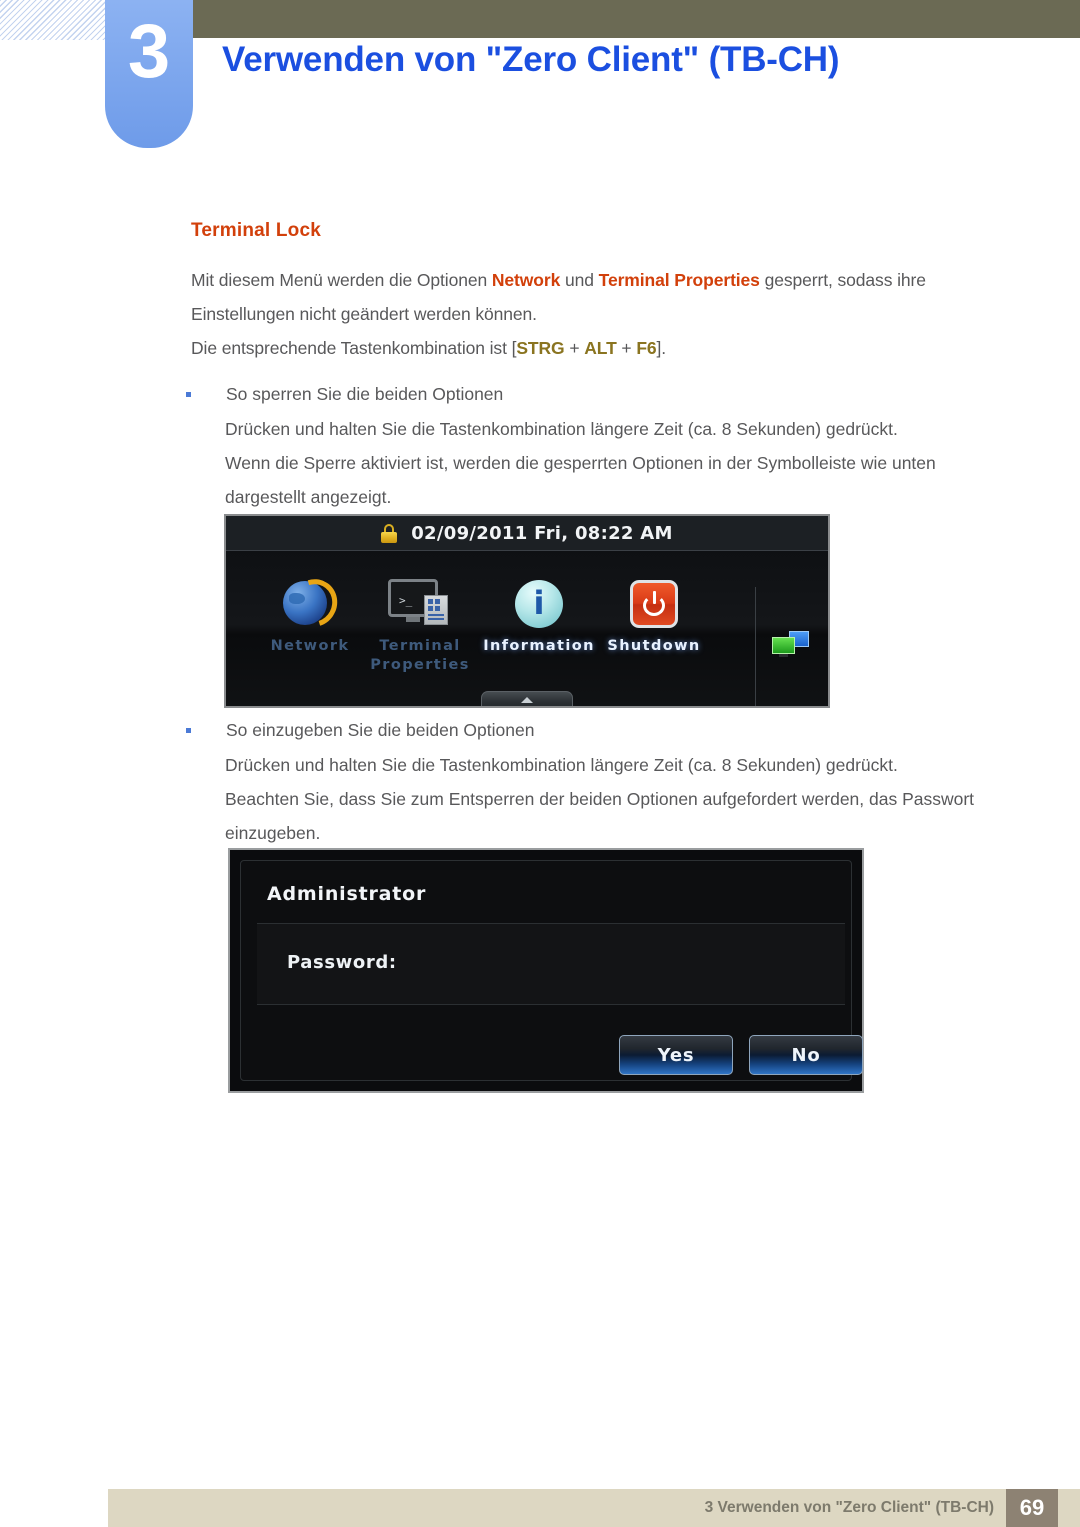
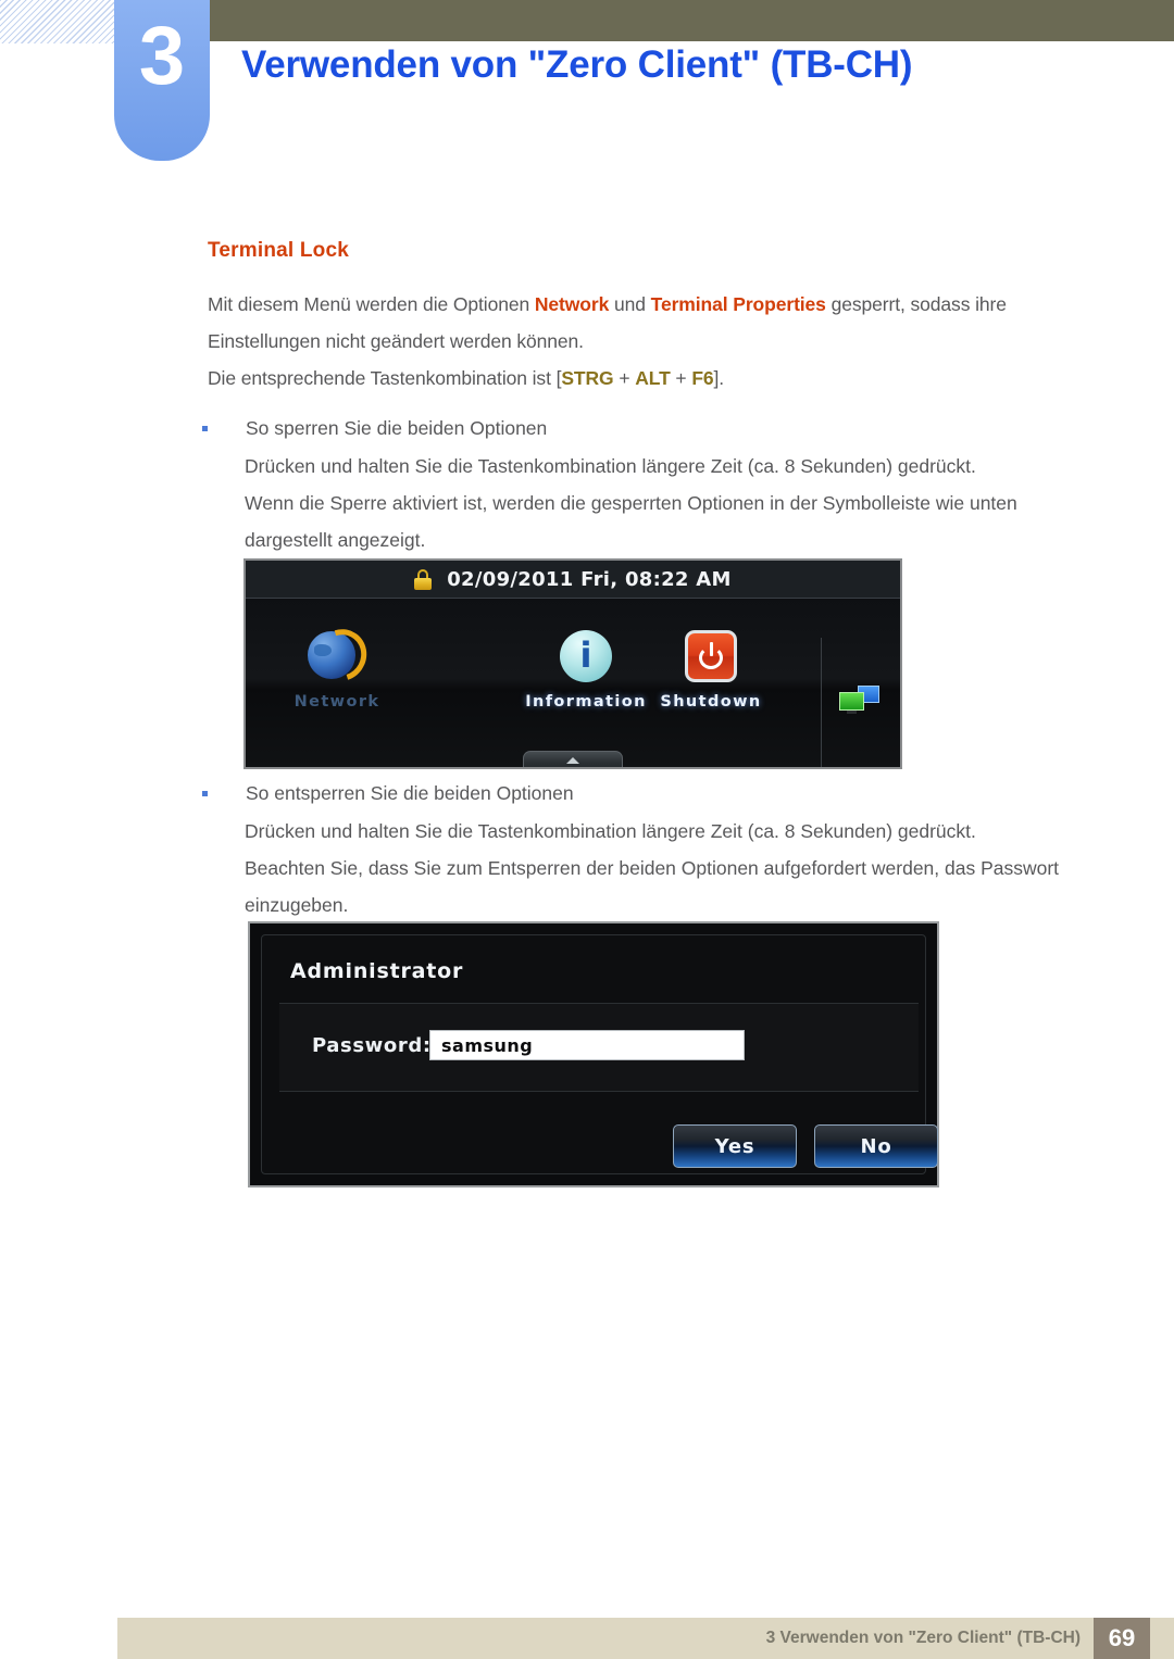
  3
  Verwenden von "Zero Client" (TB-CH)
  Terminal Lock
  Mit diesem Menü werden die Optionen Network und Terminal Properties gesperrt, sodass ihre Einstellungen nicht geändert werden können.
  Die entsprechende Tastenkombination ist [STRG + ALT + F6].
  So sperren Sie die beiden Optionen
  Drücken und halten Sie die Tastenkombination längere Zeit (ca. 8 Sekunden) gedrückt.
  Wenn die Sperre aktiviert ist, werden die gesperrten Optionen in der Symbolleiste wie unten dargestellt angezeigt.
  02/09/2011 Fri, 08:22 AM
  Network
- >_
- Terminal
- Properties
  i
  Information
  Shutdown
- So einzugeben Sie die beiden Optionen
+ So entsperren Sie die beiden Optionen
  Drücken und halten Sie die Tastenkombination längere Zeit (ca. 8 Sekunden) gedrückt.
  Beachten Sie, dass Sie zum Entsperren der beiden Optionen aufgefordert werden, das Passwort einzugeben.
  Administrator
  Password:
+ samsung
  Yes
  No
  3 Verwenden von "Zero Client" (TB-CH)
  69
